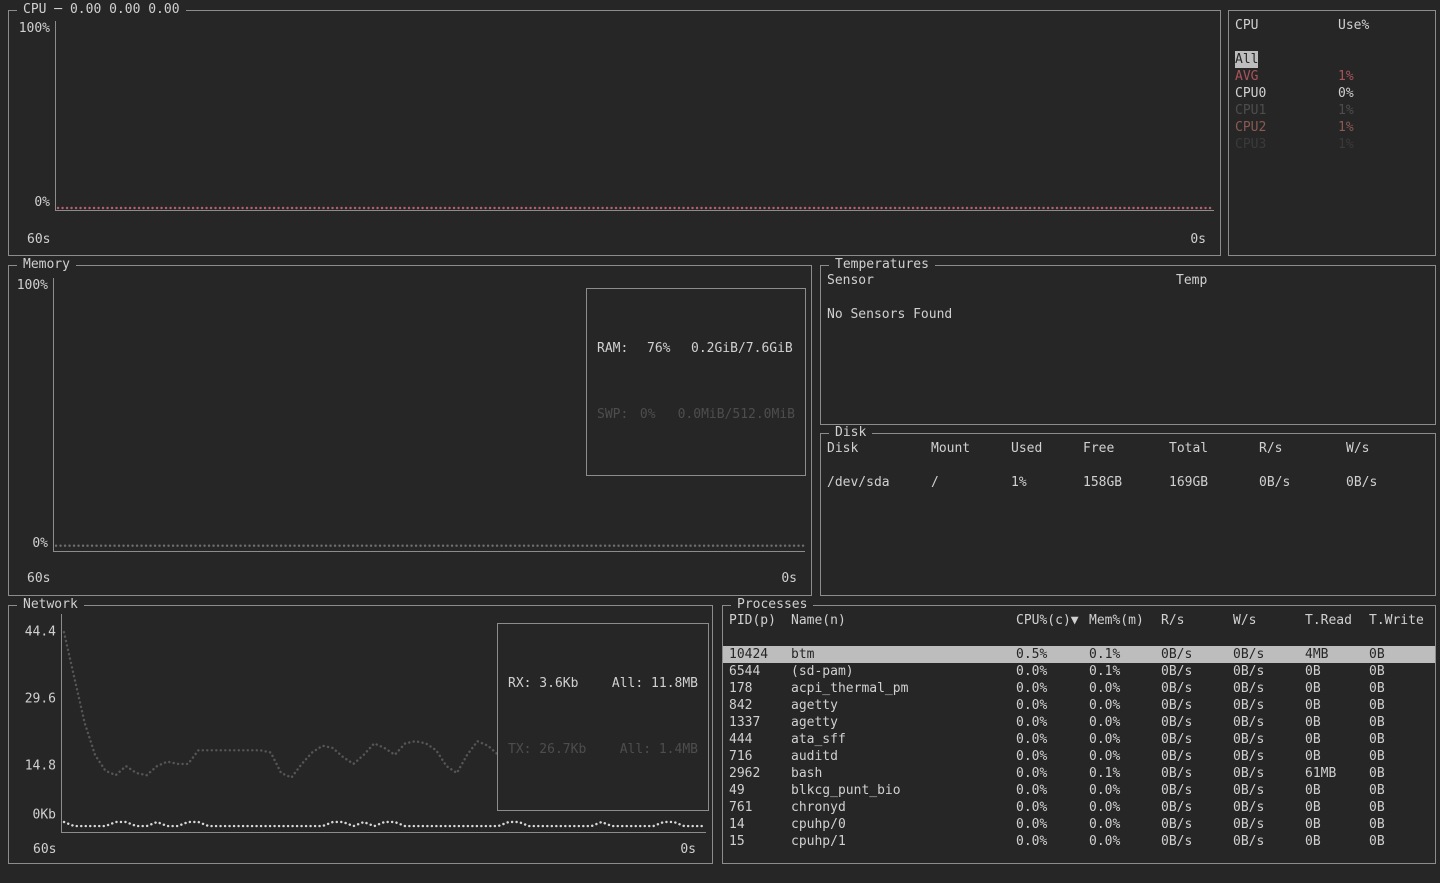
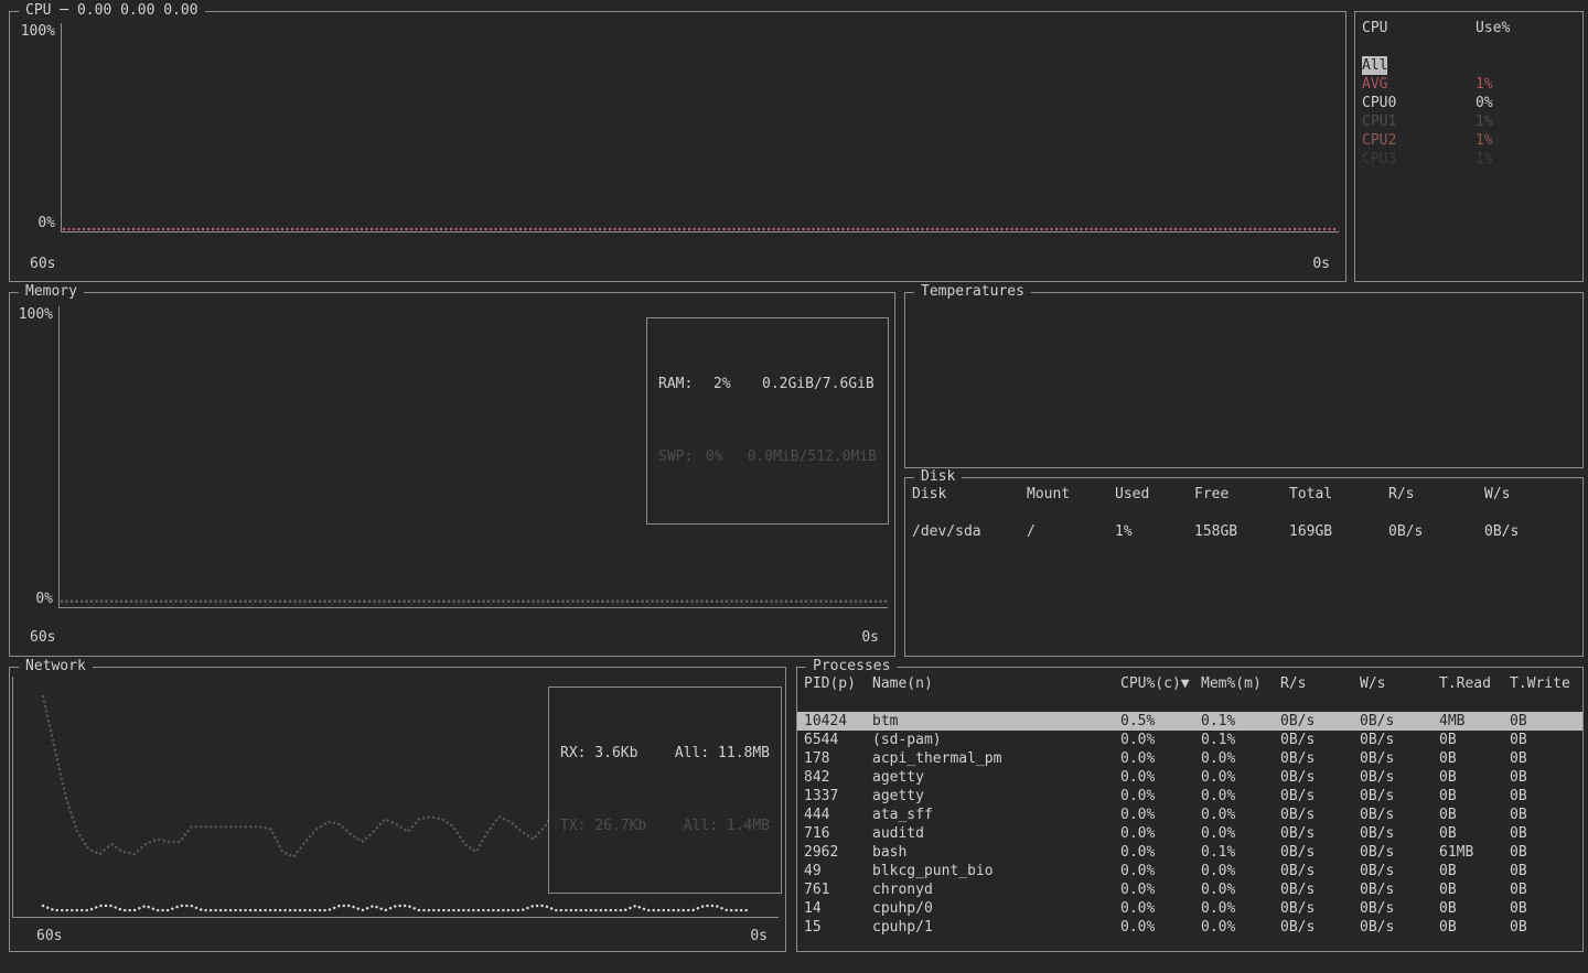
  CPU ─ 0.00 0.00 0.00
  100%
  0%
  60s
  0s
  CPU
  Use%
  All
  AVG
  1%
  CPU0
  0%
  CPU1
  1%
  CPU2
  1%
  Memory
  RAM:
- 76%
+ 2%
  0.2GiB/7.6GiB
  SWP:
  0%
  0.0MiB/512.0MiB
  100%
  0%
  60s
  0s
  Temperatures
- Sensor
- Temp
- No Sensors Found
  Disk
  Disk
  Mount
  Used
  Free
  Total
  R/s
  W/s
  /dev/sda
  /
  1%
  158GB
  169GB
  0B/s
  0B/s
  Network
  RX: 3.6Kb
  All: 11.8MB
  TX: 26.7Kb
  All: 1.4MB
- 44.4
- 29.6
- 14.8
- 0Kb
  60s
  0s
  Processes
  PID(p)
  Name(n)
  CPU%(c)▼
  Mem%(m)
  R/s
  W/s
  T.Read
  T.Write
  10424
  btm
  0.5%
  0.1%
  0B/s
  0B/s
  4MB
  0B
  6544
  (sd-pam)
  0.0%
  0.1%
  0B/s
  0B/s
  0B
  0B
  178
  acpi_thermal_pm
  0.0%
  0.0%
  0B/s
  0B/s
  0B
  0B
  842
  agetty
  0.0%
  0.0%
  0B/s
  0B/s
  0B
  0B
  1337
  agetty
  0.0%
  0.0%
  0B/s
  0B/s
  0B
  0B
  444
  ata_sff
  0.0%
  0.0%
  0B/s
  0B/s
  0B
  0B
  716
  auditd
  0.0%
  0.0%
  0B/s
  0B/s
  0B
  0B
  2962
  bash
  0.0%
  0.1%
  0B/s
  0B/s
  61MB
  0B
  49
  blkcg_punt_bio
  0.0%
  0.0%
  0B/s
  0B/s
  0B
  0B
  761
  chronyd
  0.0%
  0.0%
  0B/s
  0B/s
  0B
  0B
  14
  cpuhp/0
  0.0%
  0.0%
  0B/s
  0B/s
  0B
  0B
  15
  cpuhp/1
  0.0%
  0.0%
  0B/s
  0B/s
  0B
  0B
